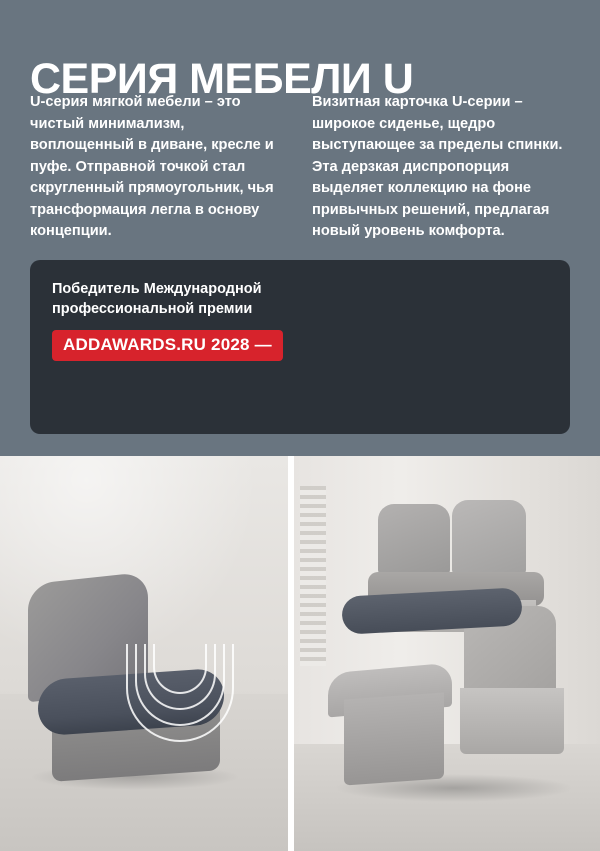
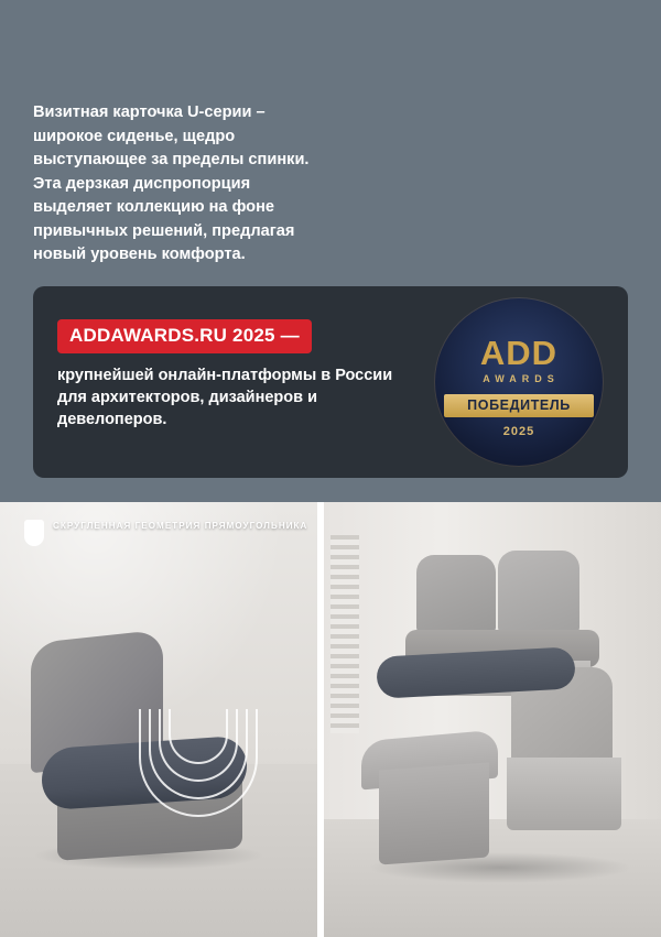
- СЕРИЯ МЕБЕЛИ U
- U-серия мягкой мебели – это чистый минимализм, воплощенный в диване, кресле и пуфе. Отправной точкой стал скругленный прямоугольник, чья трансформация легла в основу концепции.
  Визитная карточка U-серии – широкое сиденье, щедро выступающее за пределы спинки. Эта дерзкая диспропорция выделяет коллекцию на фоне привычных решений, предлагая новый уровень комфорта.
- Победитель Международной профессиональной премии
- ADDAWARDS.RU 2028 —
+ ADDAWARDS.RU 2025 —
+ крупнейшей онлайн-платформы в России для архитекторов, дизайнеров и девелоперов.
+ ADD
+ AWARDS
+ ПОБЕДИТЕЛЬ
+ 2025
+ СКРУГЛЕННАЯ ГЕОМЕТРИЯ ПРЯМОУГОЛЬНИКА
